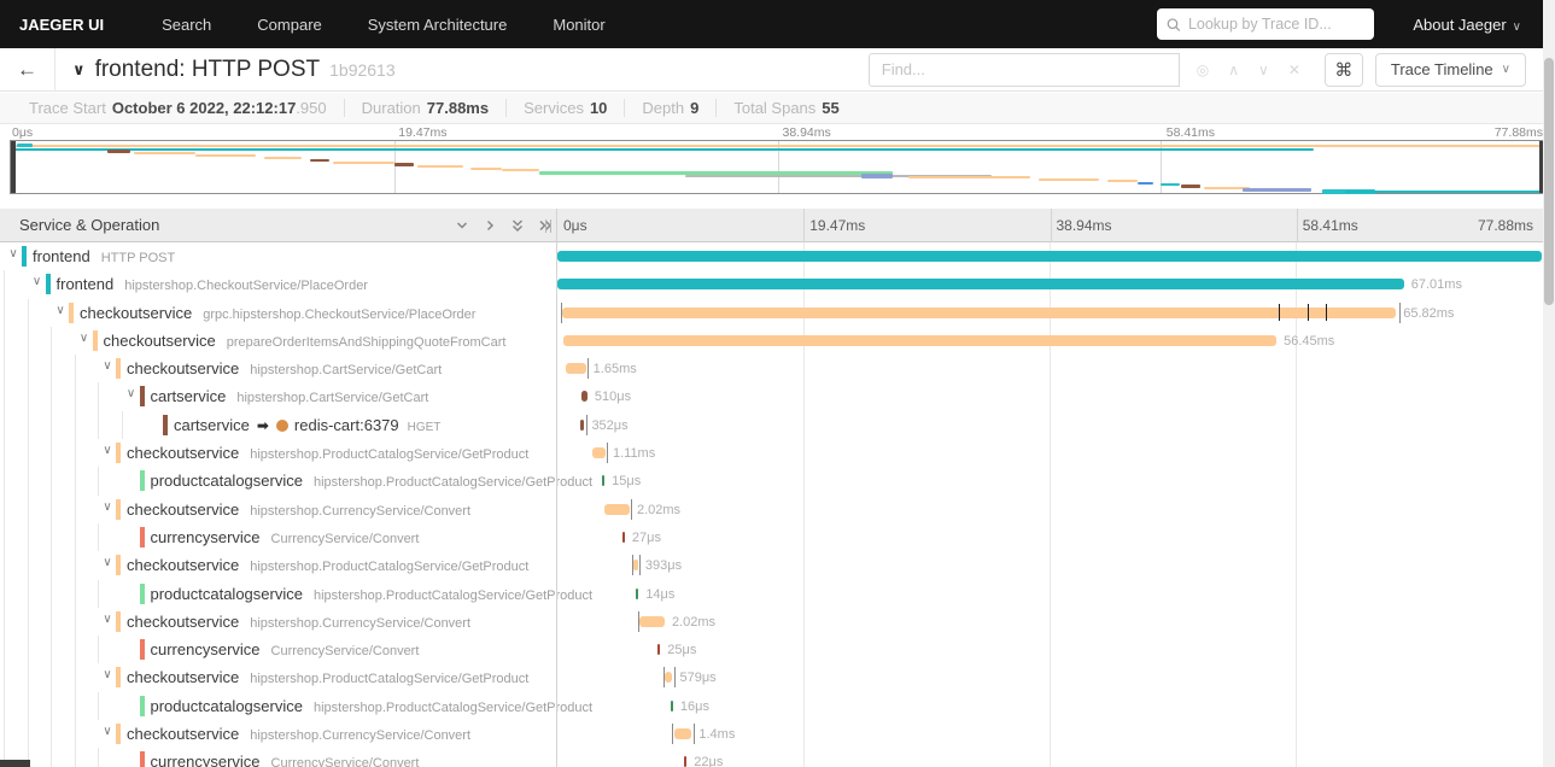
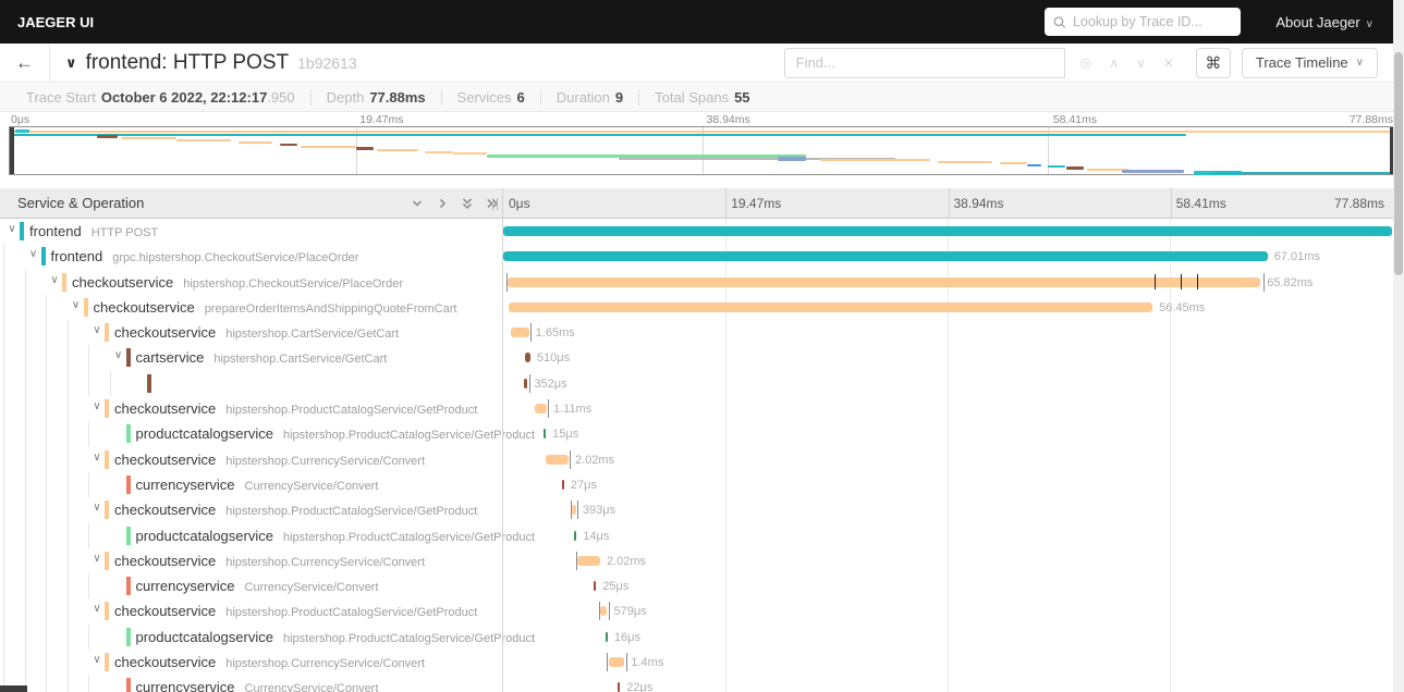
  JAEGER UI
- Search
- Compare
- System Architecture
- Monitor
  Lookup by Trace ID...
  About Jaeger ∨
  ←
  ∨
  frontend: HTTP POST
  1b92613
  Find...
  ◎
  ∧
  ∨
  ✕
  ⌘
  Trace Timeline
  ∨
  Trace Start October 6 2022, 22:12:17.950
- Duration 77.88ms
+ Depth 77.88ms
- Services 10
+ Services 6
- Depth 9
+ Duration 9
  Total Spans 55
  0μs
  19.47ms
  38.94ms
  58.41ms
  77.88ms
  Service & Operation
  0μs
  19.47ms
  38.94ms
  58.41ms
  77.88ms
  ∨
  frontend HTTP POST
  ∨
- frontend hipstershop.CheckoutService/PlaceOrder
+ frontend grpc.hipstershop.CheckoutService/PlaceOrder
  67.01ms
  ∨
- checkoutservice grpc.hipstershop.CheckoutService/PlaceOrder
+ checkoutservice hipstershop.CheckoutService/PlaceOrder
  65.82ms
  ∨
  checkoutservice prepareOrderItemsAndShippingQuoteFromCart
  56.45ms
  ∨
  checkoutservice hipstershop.CartService/GetCart
  1.65ms
  ∨
  cartservice hipstershop.CartService/GetCart
  510μs
- cartservice ➡ redis-cart:6379 HGET
  352μs
  ∨
  checkoutservice hipstershop.ProductCatalogService/GetProduct
  1.11ms
  productcatalogservice hipstershop.ProductCatalogService/GetProduct
  15μs
  ∨
  checkoutservice hipstershop.CurrencyService/Convert
  2.02ms
  currencyservice CurrencyService/Convert
  27μs
  ∨
  checkoutservice hipstershop.ProductCatalogService/GetProduct
  393μs
  productcatalogservice hipstershop.ProductCatalogService/GetProduct
  14μs
  ∨
  checkoutservice hipstershop.CurrencyService/Convert
  2.02ms
  currencyservice CurrencyService/Convert
  25μs
  ∨
  checkoutservice hipstershop.ProductCatalogService/GetProduct
  579μs
  productcatalogservice hipstershop.ProductCatalogService/GetProduct
  16μs
  ∨
  checkoutservice hipstershop.CurrencyService/Convert
  1.4ms
  currencyservice CurrencyService/Convert
  22μs
